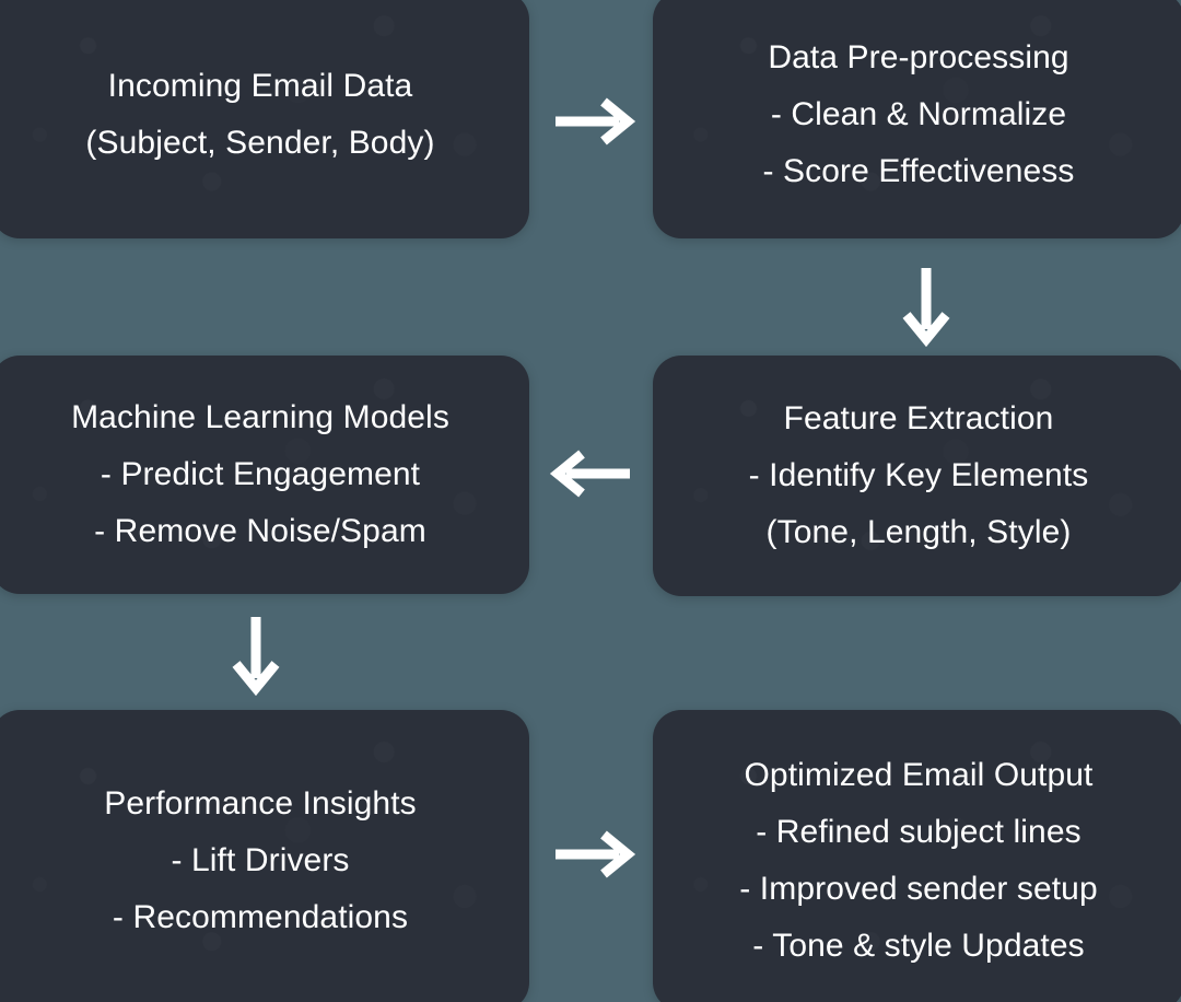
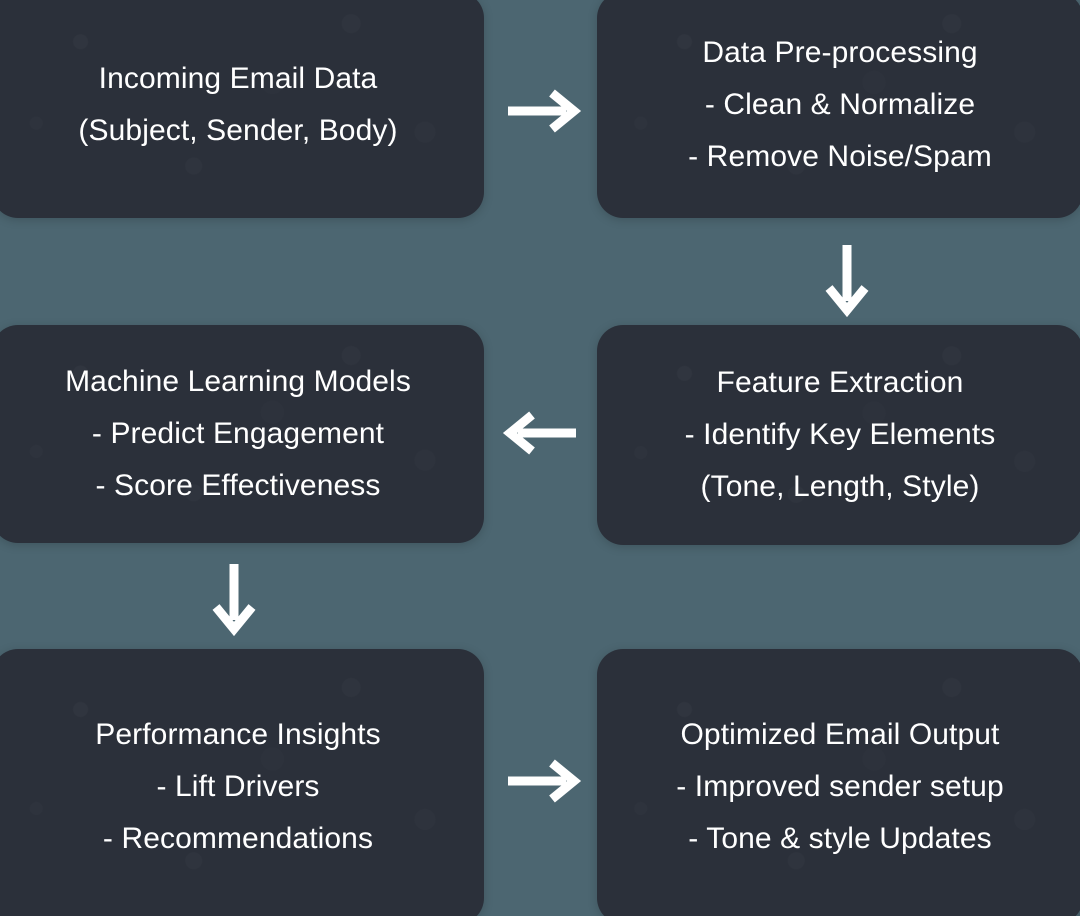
  Incoming Email Data
  (Subject, Sender, Body)
  Data Pre-processing
  - Clean & Normalize
- - Score Effectiveness
+ - Remove Noise/Spam
  Machine Learning Models
  - Predict Engagement
- - Remove Noise/Spam
+ - Score Effectiveness
  Feature Extraction
  - Identify Key Elements
  (Tone, Length, Style)
  Performance Insights
  - Lift Drivers
  - Recommendations
  Optimized Email Output
- - Refined subject lines
  - Improved sender setup
  - Tone & style Updates
